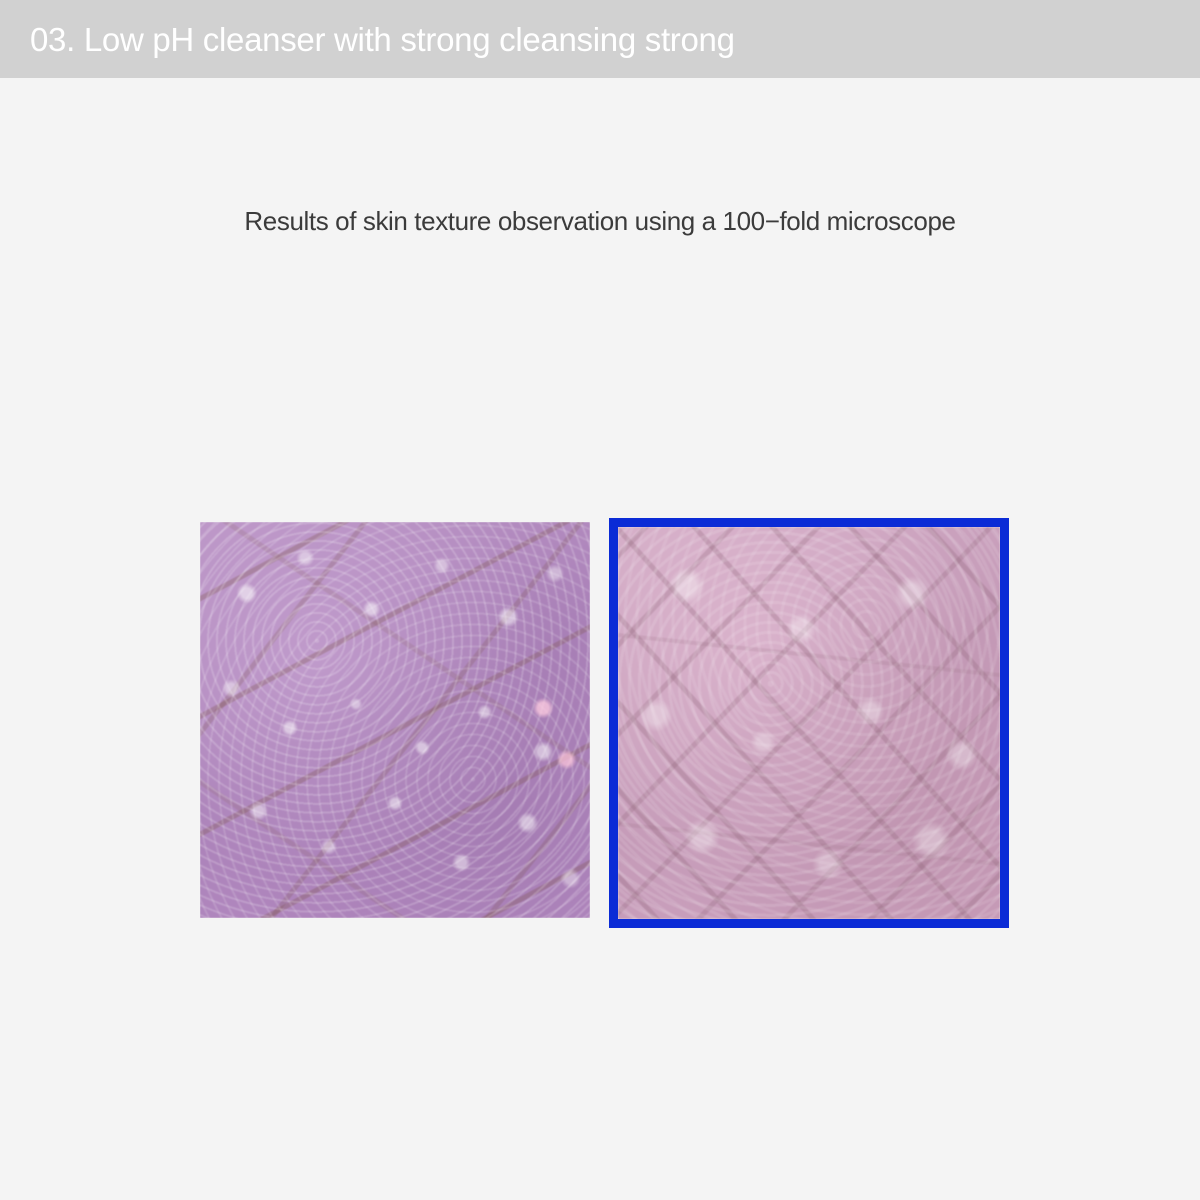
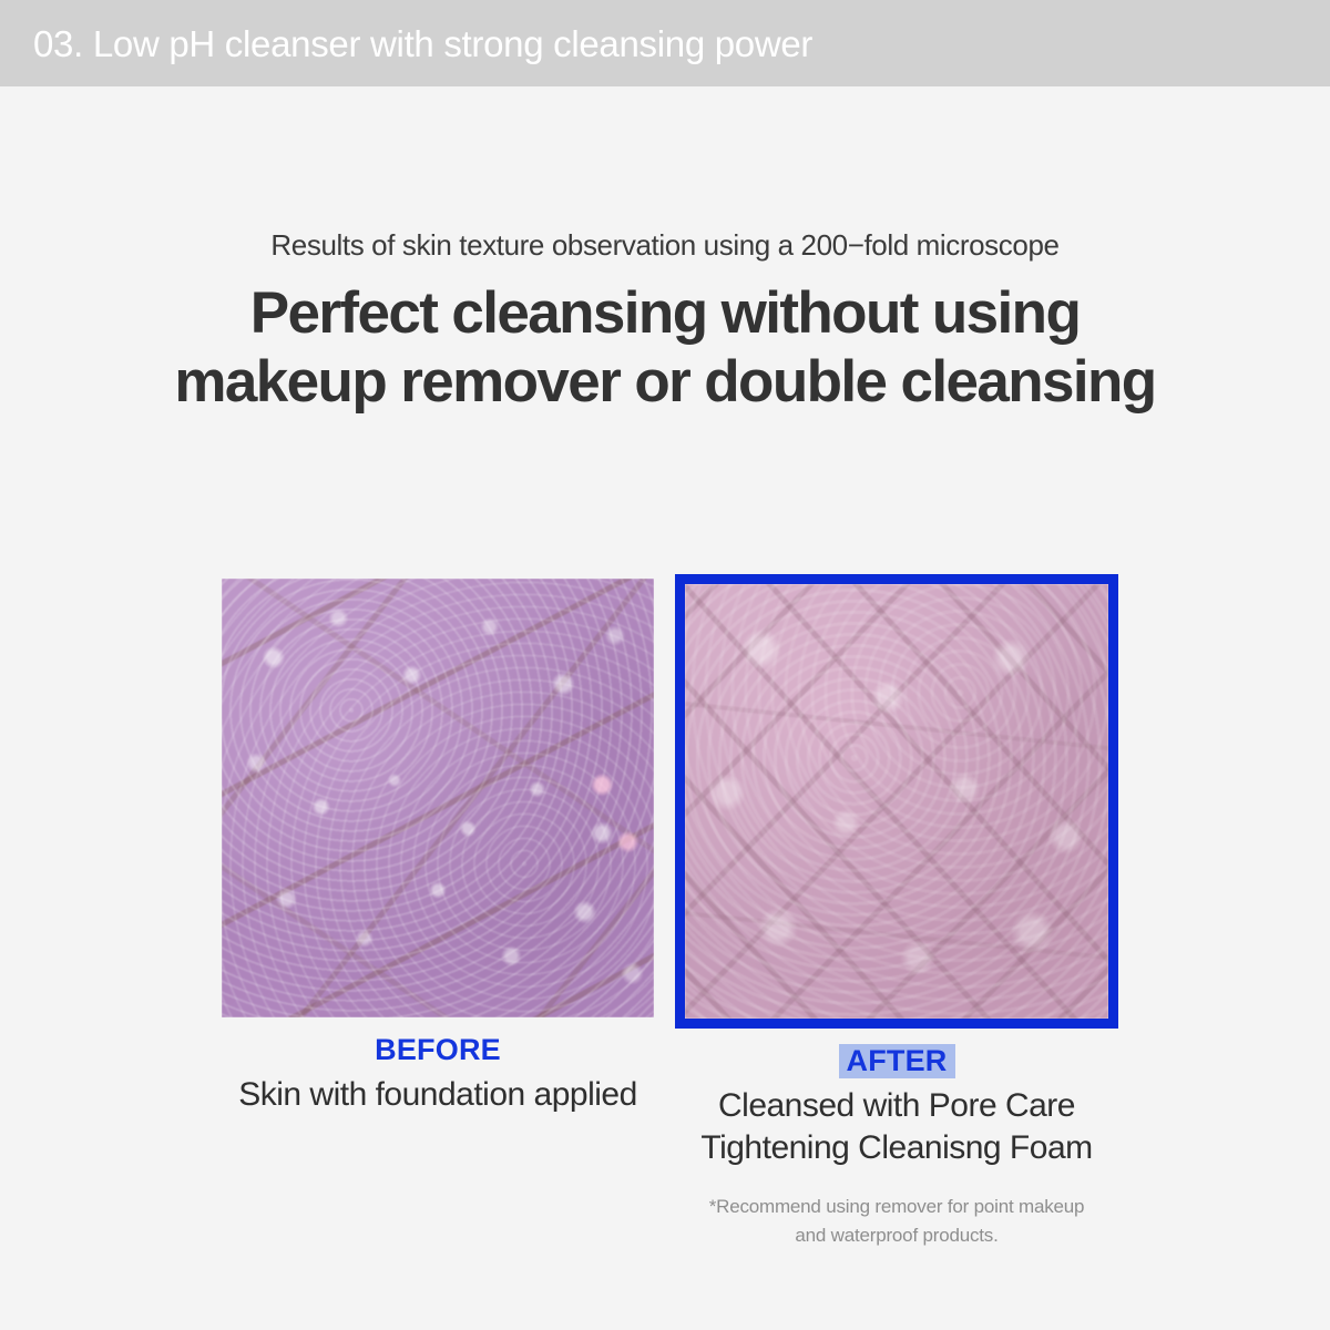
- 03. Low pH cleanser with strong cleansing strong
+ 03. Low pH cleanser with strong cleansing power
- Results of skin texture observation using a 100−fold microscope
+ Results of skin texture observation using a 200−fold microscope
+ Perfect cleansing without using
+ makeup remover or double cleansing
+ BEFORE
+ Skin with foundation applied
+ AFTER
+ Cleansed with Pore Care
+ Tightening Cleanisng Foam
+ *Recommend using remover for point makeup
+ and waterproof products.
